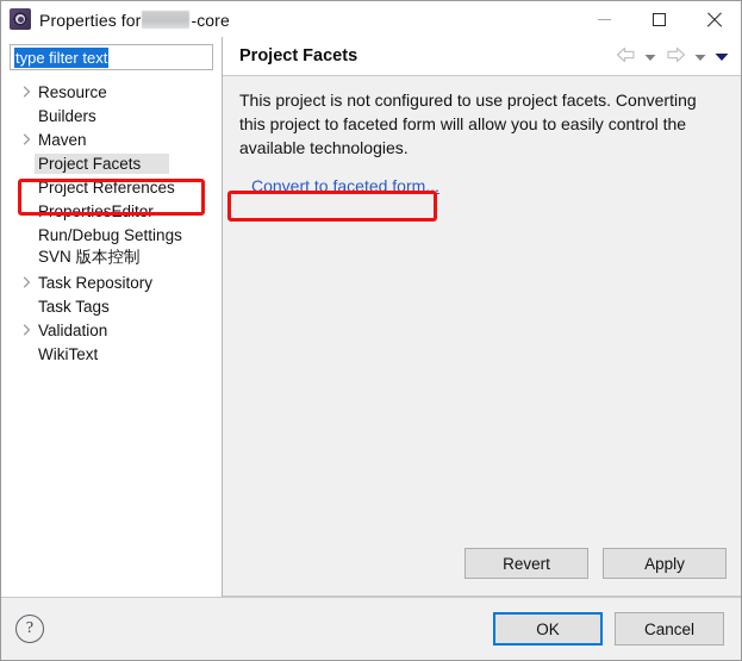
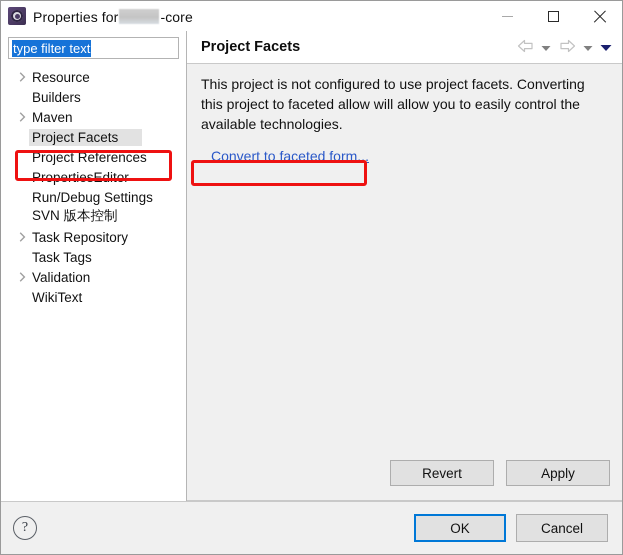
  Properties for
  -core
  type filter text
  Resource
  Builders
  Maven
  Project Facets
  Project References
  PropertiesEditor
  Run/Debug Settings
  SVN 版本控制
  Task Repository
  Task Tags
  Validation
  WikiText
  Project Facets
- This project is not configured to use project facets. Converting this project to faceted form will allow you to easily control the available technologies.
+ This project is not configured to use project facets. Converting this project to faceted allow will allow you to easily control the available technologies.
  Convert to faceted form...
  Revert
  Apply
  ?
  OK
  Cancel
